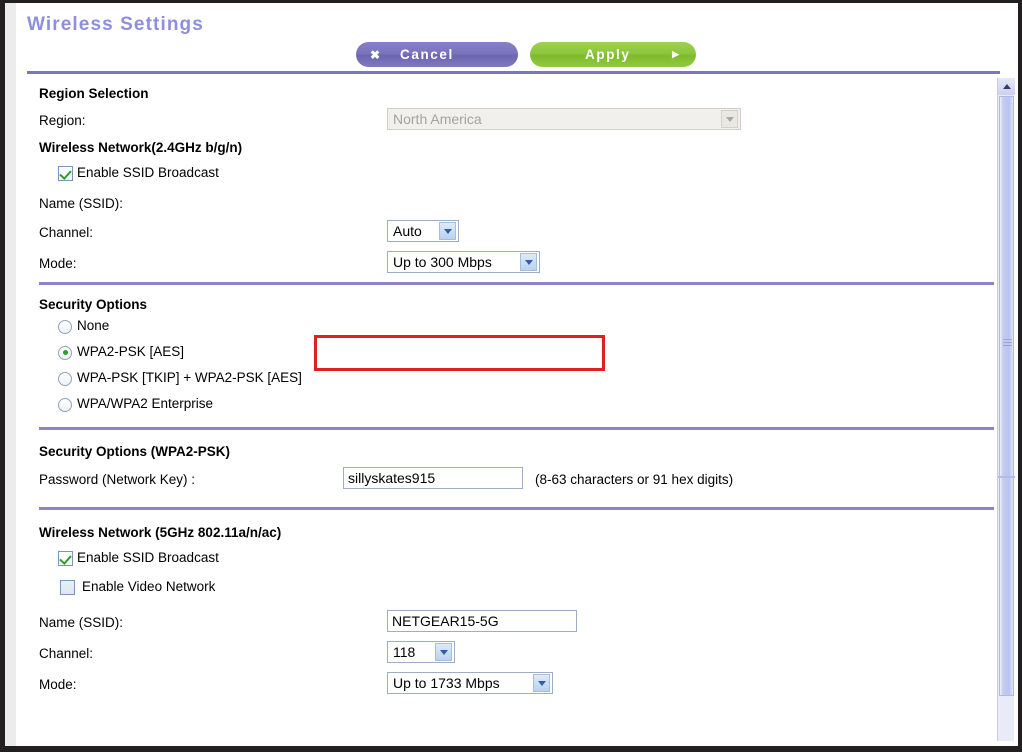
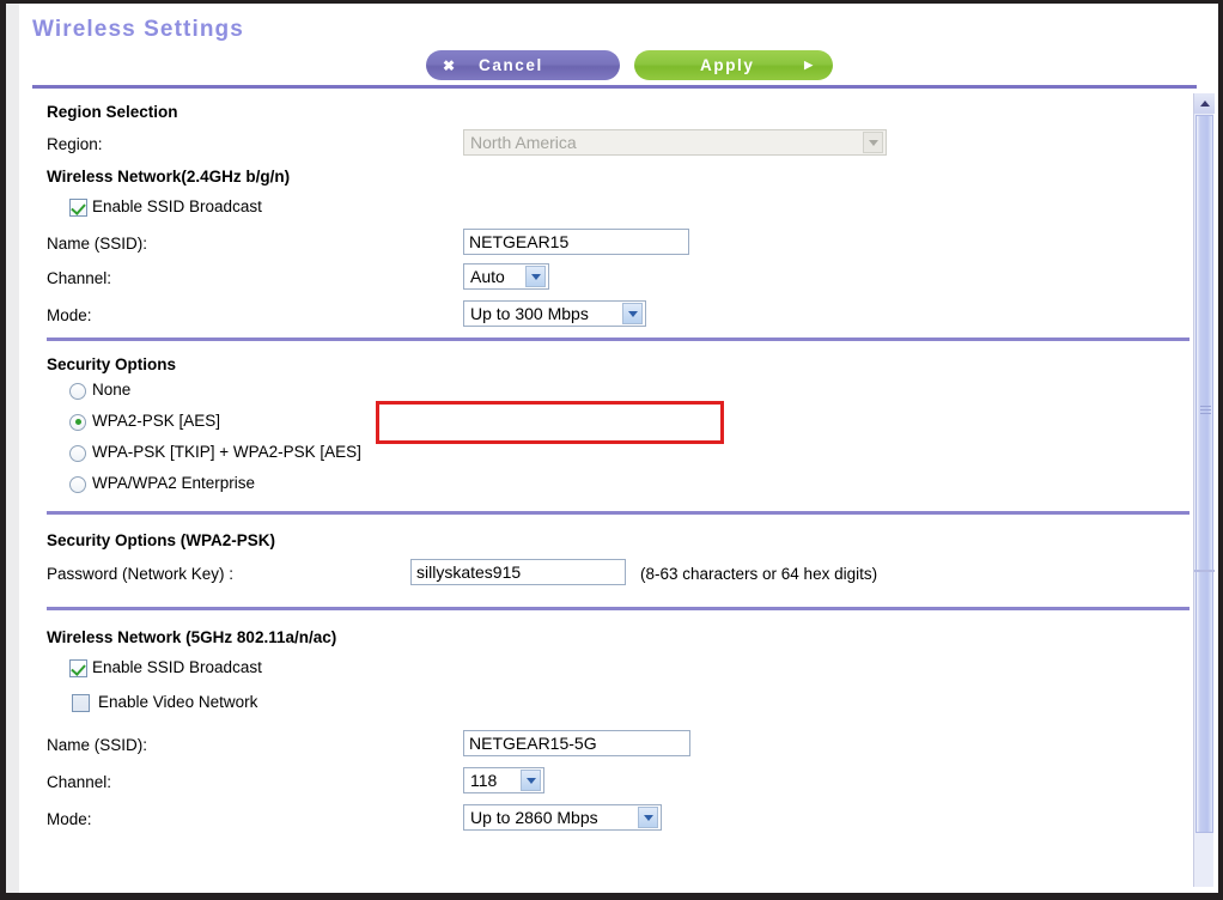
  Wireless Settings
  ✖
  Cancel
  Apply
  ▶
  Region Selection
  Region:
  North America
  Wireless Network(2.4GHz b/g/n)
  Enable SSID Broadcast
  Name (SSID):
+ NETGEAR15
  Channel:
  Auto
  Mode:
  Up to 300 Mbps
  Security Options
  None
  WPA2-PSK [AES]
  WPA-PSK [TKIP] + WPA2-PSK [AES]
  WPA/WPA2 Enterprise
  Security Options (WPA2-PSK)
  Password (Network Key) :
  sillyskates915
- (8-63 characters or 91 hex digits)
+ (8-63 characters or 64 hex digits)
  Wireless Network (5GHz 802.11a/n/ac)
  Enable SSID Broadcast
  Enable Video Network
  Name (SSID):
  NETGEAR15-5G
  Channel:
  118
  Mode:
- Up to 1733 Mbps
+ Up to 2860 Mbps
